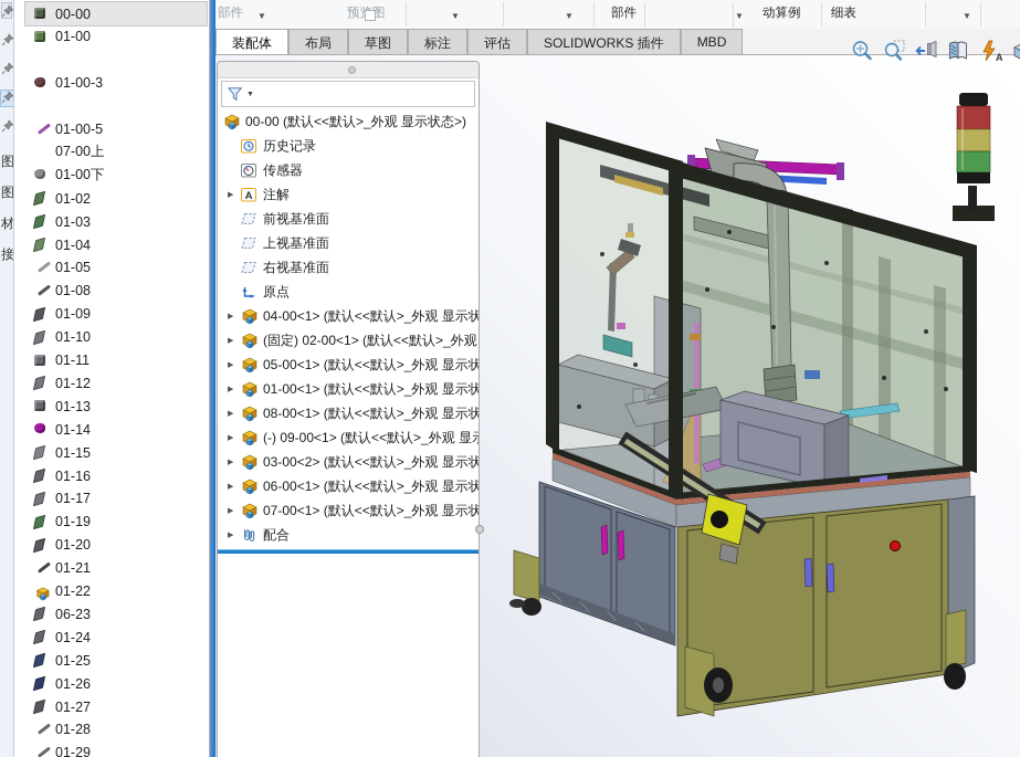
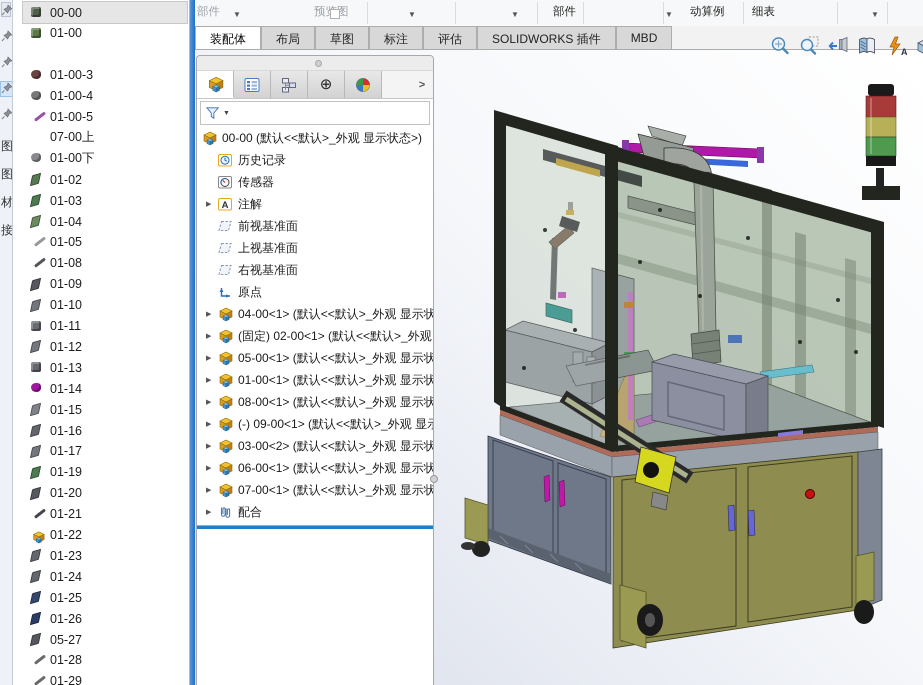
  图
  图
  材
  接
  00-00
  01-00
  01-00-3
+ 01-00-4
  01-00-5
  07-00上
  01-00下
  01-02
  01-03
  01-04
  01-05
  01-08
  01-09
  01-10
  01-11
  01-12
  01-13
  01-14
  01-15
  01-16
  01-17
  01-19
  01-20
  01-21
  01-22
- 06-23
+ 01-23
  01-24
  01-25
  01-26
- 01-27
+ 05-27
  01-28
  01-29
  部件
  部件
  动算例
  细表
  ▼
  ▼
  ▼
  ▼
  ▼
  装配体
  布局
  草图
  标注
  评估
  SOLIDWORKS 插件
  MBD
  A
+ ⊕
+ >
  00-00 (默认<<默认>_外观 显示状态>)
  历史记录
  传感器
  A
  注解
  前视基准面
  上视基准面
  右视基准面
  原点
  04-00<1> (默认<<默认>_外观 显示状
  (固定) 02-00<1> (默认<<默认>_外观
  05-00<1> (默认<<默认>_外观 显示状
  01-00<1> (默认<<默认>_外观 显示状
  08-00<1> (默认<<默认>_外观 显示状
  (-) 09-00<1> (默认<<默认>_外观 显
  03-00<2> (默认<<默认>_外观 显示状
  06-00<1> (默认<<默认>_外观 显示状
  07-00<1> (默认<<默认>_外观 显示状
  配合
